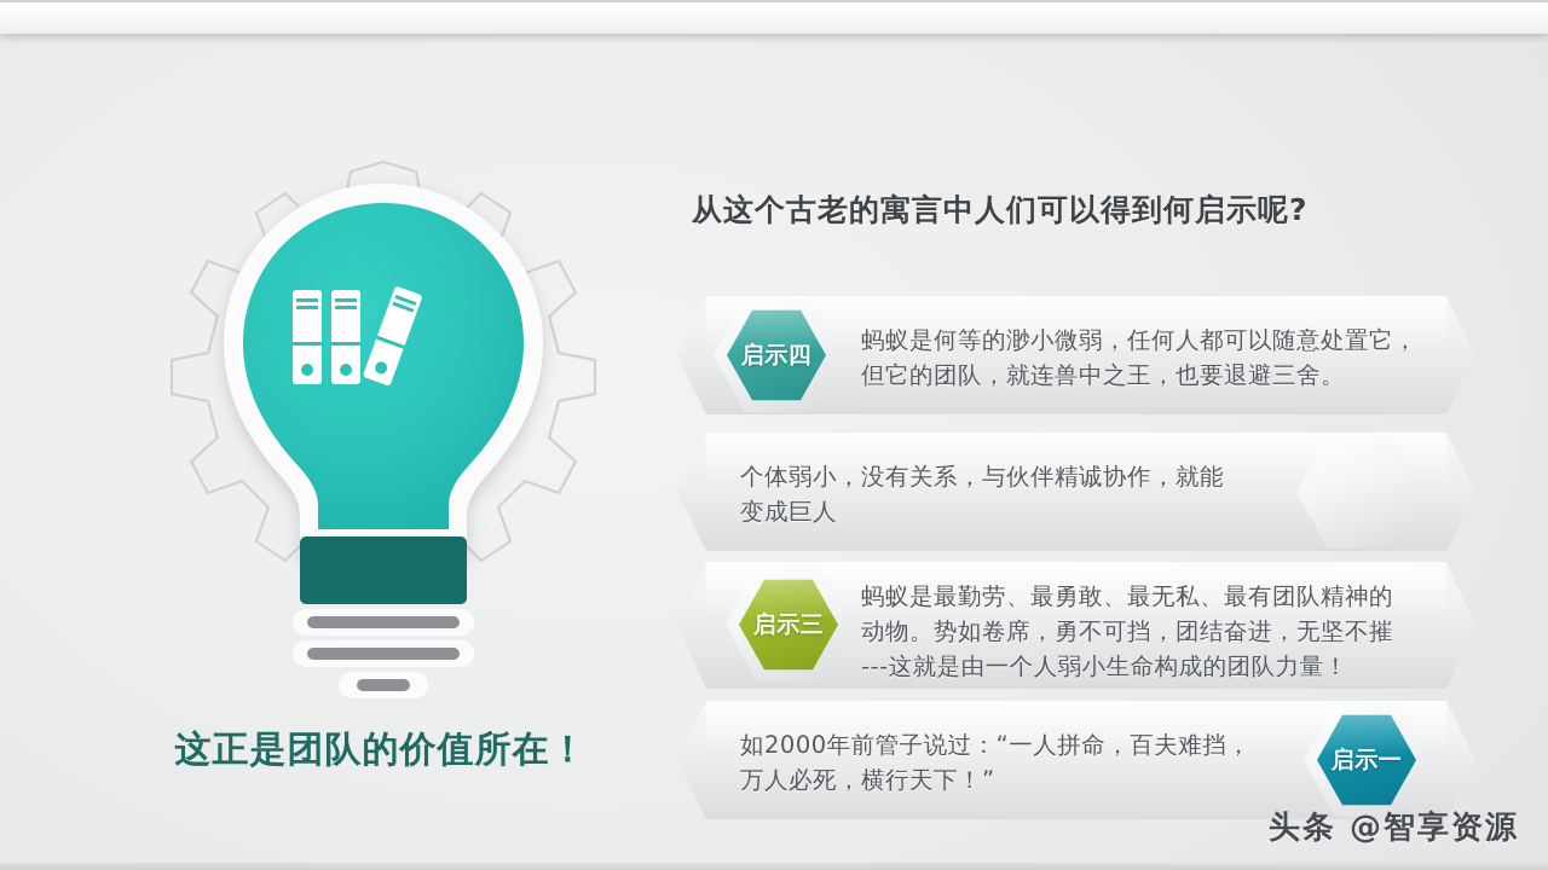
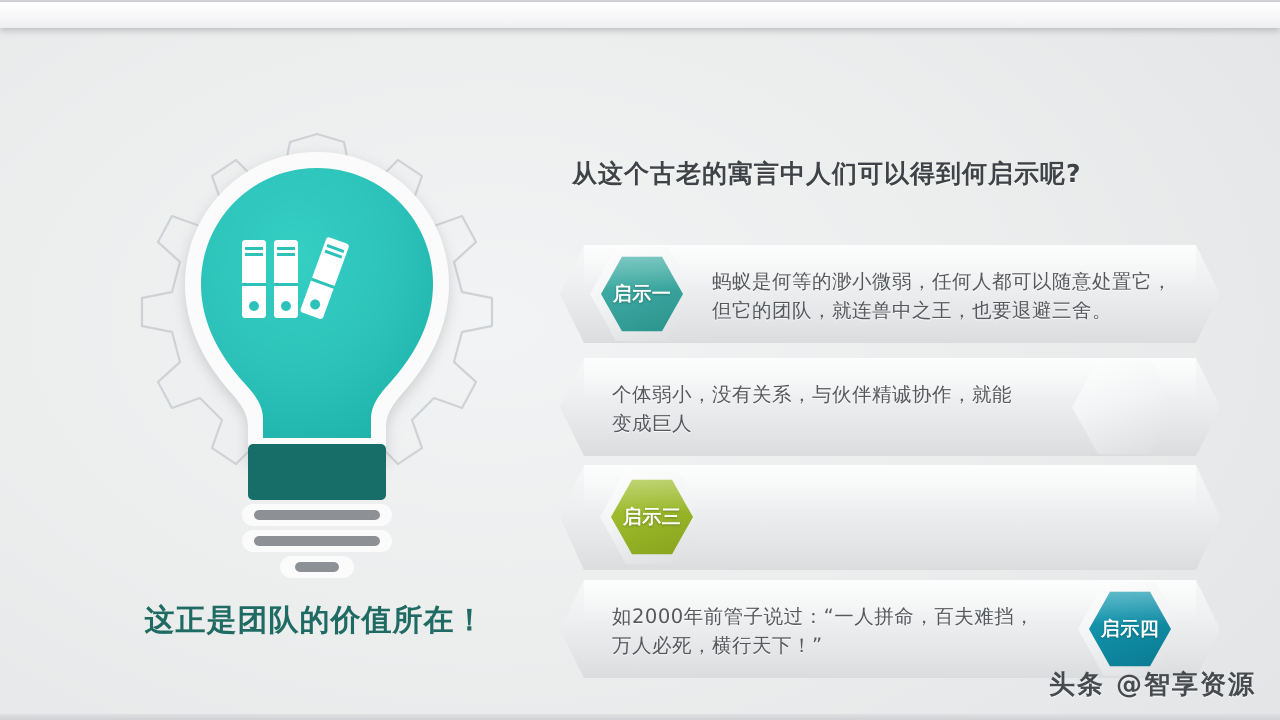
  这正是团队的价值所在！
  从这个古老的寓言中人们可以得到何启示呢?
  蚂蚁是何等的渺小微弱，任何人都可以随意处置它，
  但它的团队，就连兽中之王，也要退避三舍。
- 启示四
+ 启示一
  个体弱小，没有关系，与伙伴精诚协作，就能
  变成巨人
- 蚂蚁是最勤劳、最勇敢、最无私、最有团队精神的
- 动物。势如卷席，勇不可挡，团结奋进，无坚不摧
- ---这就是由一个人弱小生命构成的团队力量！
  启示三
  如2000年前管子说过：“一人拼命，百夫难挡，
  万人必死，横行天下！”
- 启示一
+ 启示四
  头条 @智享资源
